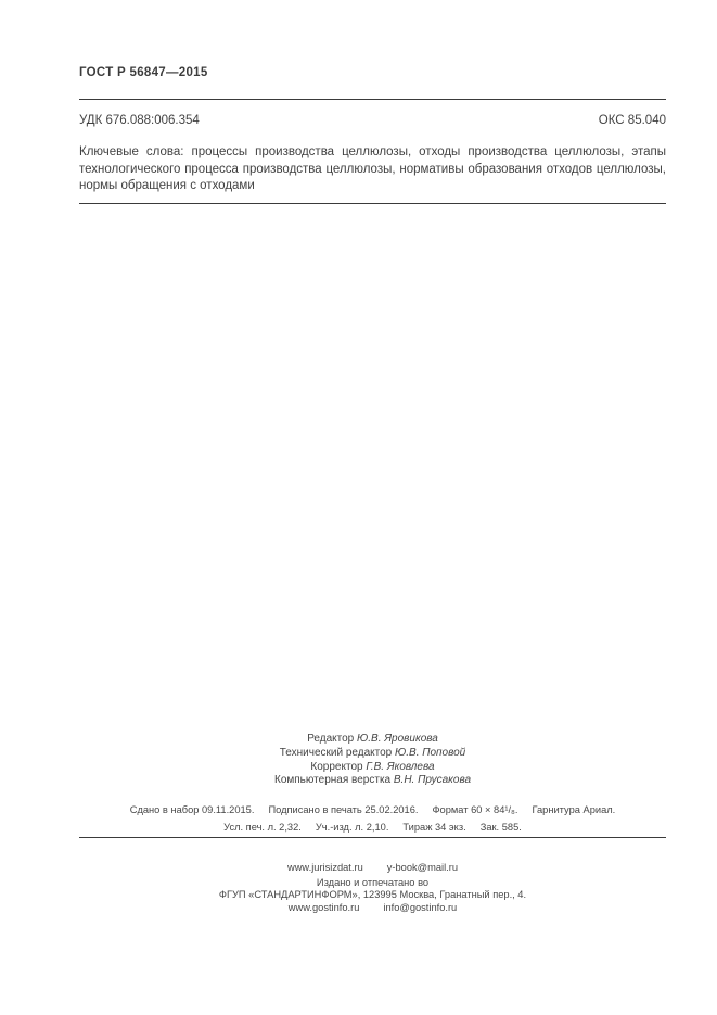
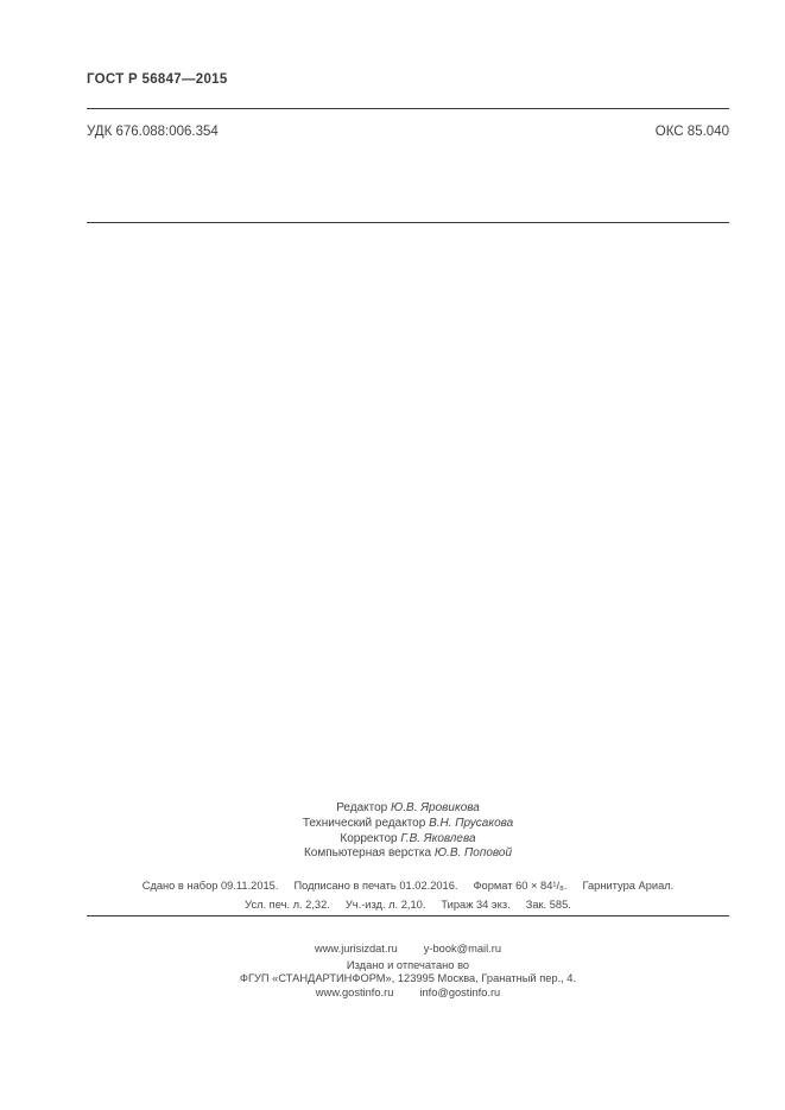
  ГОСТ Р 56847—2015
  УДК 676.088:006.354
  ОКС 85.040
- Ключевые слова: процессы производства целлюлозы, отходы производства целлюлозы, этапы технологического процесса производства целлюлозы, нормативы образования отходов целлюлозы, нормы обращения с отходами
  Редактор Ю.В. Яровикова
- Технический редактор Ю.В. Поповой
+ Технический редактор В.Н. Прусакова
  Корректор Г.В. Яковлева
- Компьютерная верстка В.Н. Прусакова
+ Компьютерная верстка Ю.В. Поповой
  Сдано в набор 09.11.2015.
- Подписано в печать 25.02.2016.
+ Подписано в печать 01.02.2016.
  Формат 60 × 84¹/₈.
  Гарнитура Ариал.
  Усл. печ. л. 2,32.
  Уч.-изд. л. 2,10.
  Тираж 34 экз.
  Зак. 585.
  www.jurisizdat.ru
  y-book@mail.ru
  Издано и отпечатано во
  ФГУП «СТАНДАРТИНФОРМ», 123995 Москва, Гранатный пер., 4.
  www.gostinfo.ru
  info@gostinfo.ru
